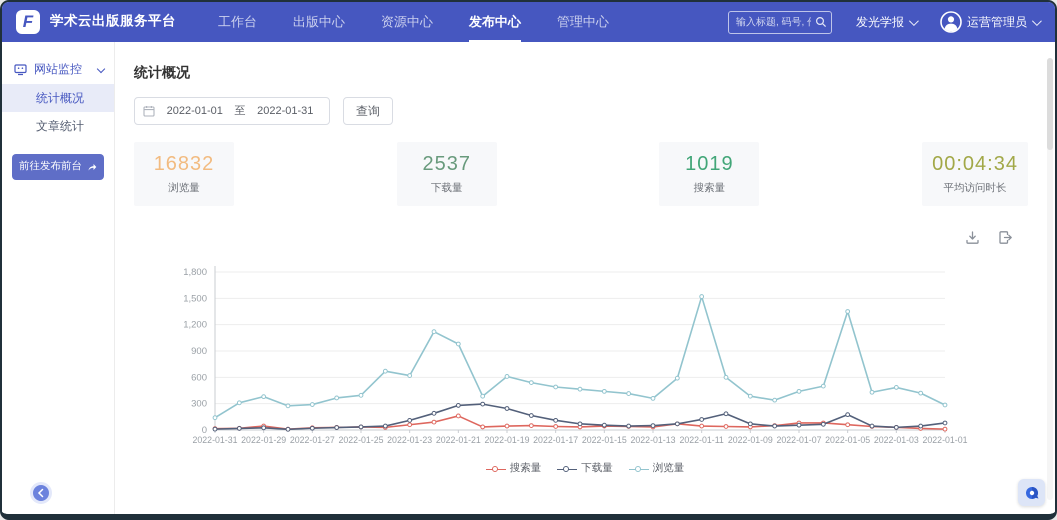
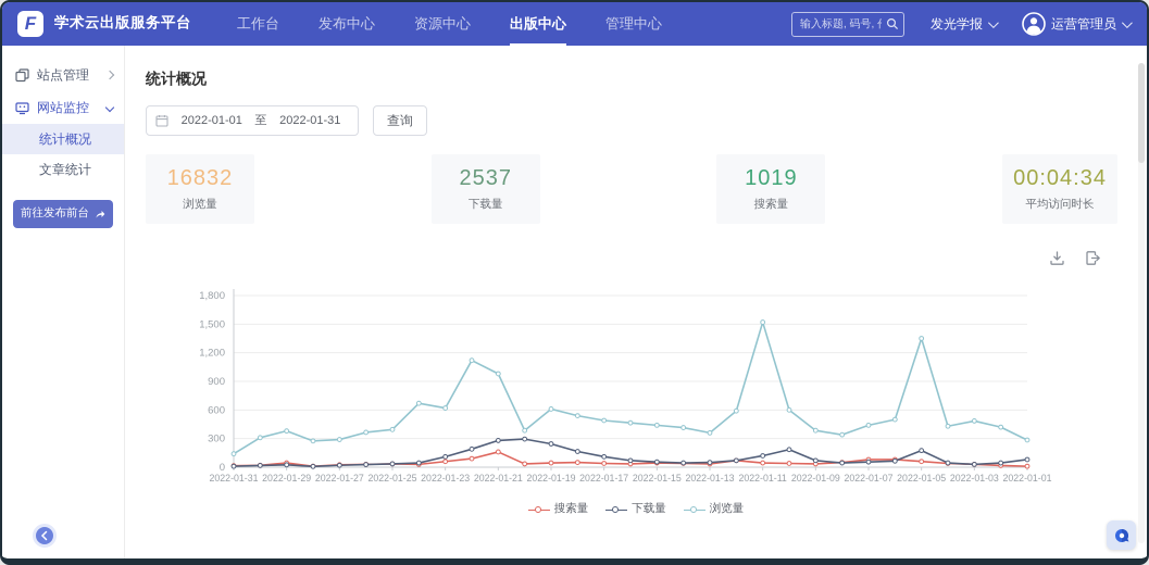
  F
  学术云出版服务平台
  工作台
- 出版中心
+ 发布中心
  资源中心
- 发布中心
+ 出版中心
  管理中心
  输入标题, 码号,
  发光学报
  运营管理员
+ 站点管理
  网站监控
  统计概况
  文章统计
  前往发布前台
  统计概况
  2022-01-01
  至
  2022-01-31
  查询
  16832
  浏览量
  2537
  下载量
  1019
  搜索量
  00:04:34
  平均访问时长
  0
  300
  600
  900
  1,200
  1,500
  1,800
  2022-01-31
  2022-01-29
  2022-01-27
  2022-01-25
  2022-01-23
  2022-01-21
  2022-01-19
  2022-01-17
  2022-01-15
  2022-01-13
  2022-01-11
  2022-01-09
  2022-01-07
  2022-01-05
  2022-01-03
  2022-01-01
  搜索量
  下载量
  浏览量
